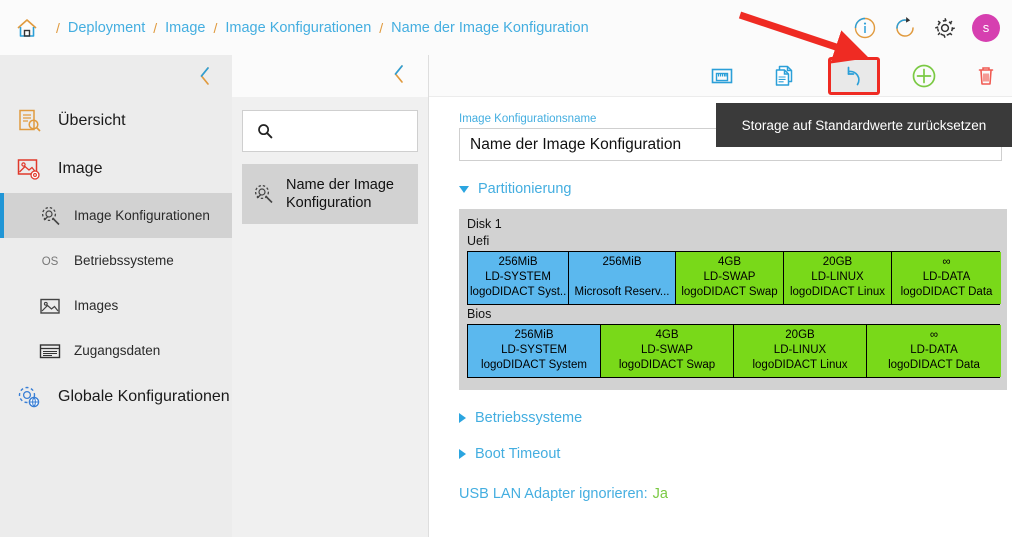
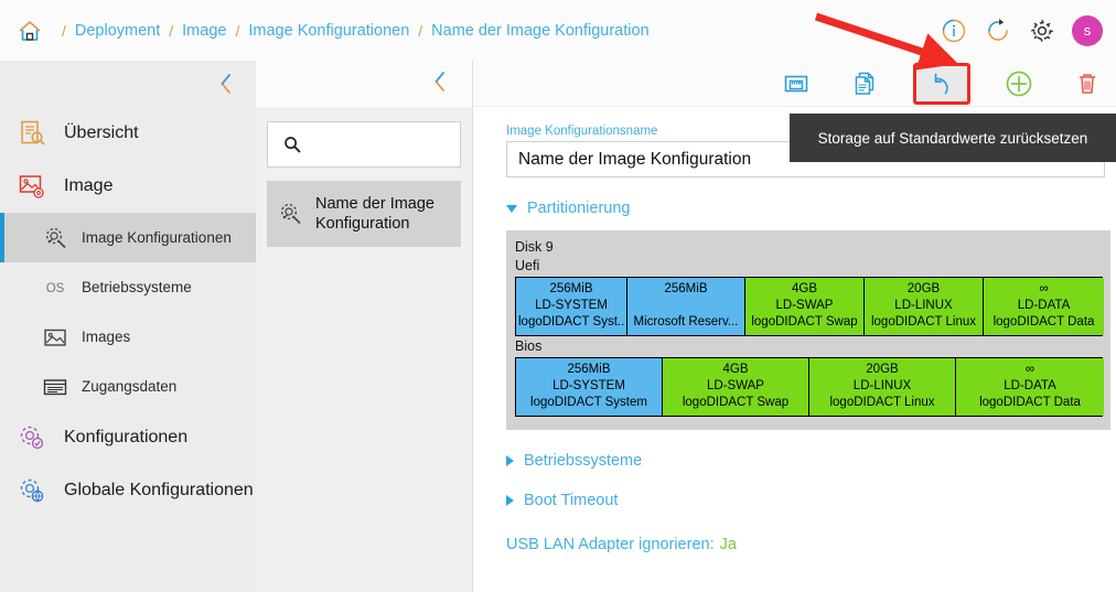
  /
  Deployment
  /
  Image
  /
  Image Konfigurationen
  /
  Name der Image Konfiguration
  s
  Übersicht
  Image
  Image Konfigurationen
  OS
  Betriebssysteme
  Images
  Zugangsdaten
+ Konfigurationen
  Globale Konfigurationen
  Name der Image Konfiguration
  Image Konfigurationsname
  Name der Image Konfiguration
  Partitionierung
- Disk 1
+ Disk 9
  Uefi
  256MiB
  LD-SYSTEM
  logoDIDACT Syst..
  256MiB
  Microsoft Reserv...
  4GB
  LD-SWAP
  logoDIDACT Swap
  20GB
  LD-LINUX
  logoDIDACT Linux
  ∞
  LD-DATA
  logoDIDACT Data
  Bios
  256MiB
  LD-SYSTEM
  logoDIDACT System
  4GB
  LD-SWAP
  logoDIDACT Swap
  20GB
  LD-LINUX
  logoDIDACT Linux
  ∞
  LD-DATA
  logoDIDACT Data
  Betriebssysteme
  Boot Timeout
  USB LAN Adapter ignorieren: Ja
  Storage auf Standardwerte zurücksetzen
